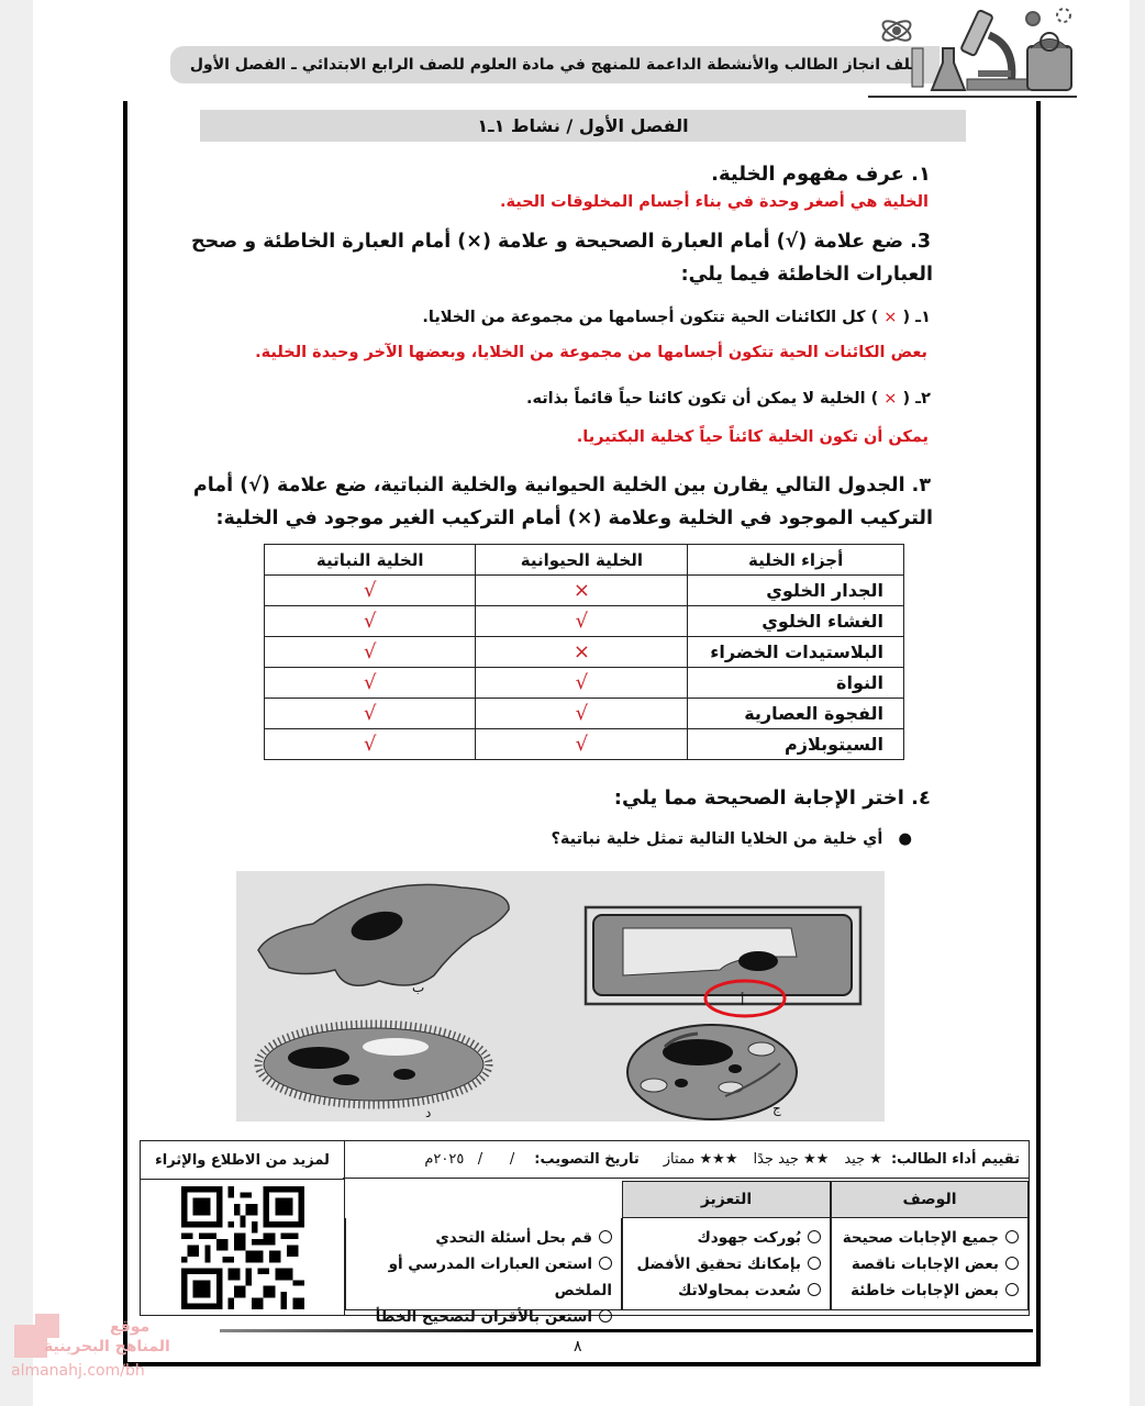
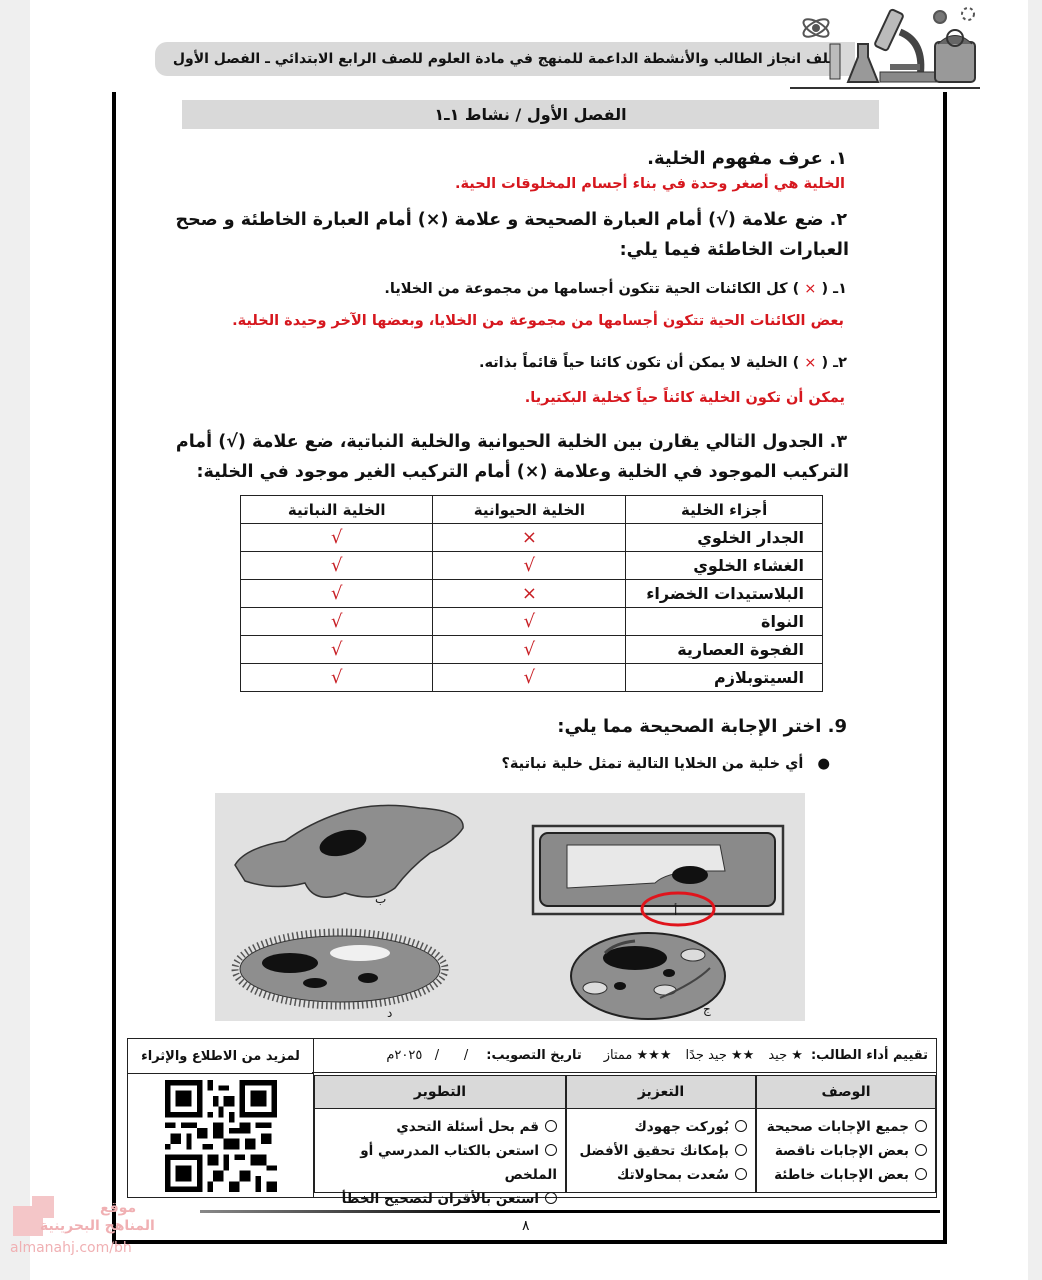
  لف انجاز الطالب والأنشطة الداعمة للمنهج في مادة العلوم للصف الرابع الابتدائي ـ الفصل الأول
  الفصل الأول / نشاط ١ـ١
  ١. عرف مفهوم الخلية.
  الخلية هي أصغر وحدة في بناء أجسام المخلوقات الحية.
- 3. ضع علامة (√) أمام العبارة الصحيحة و علامة (×) أمام العبارة الخاطئة و صحح
+ ٢. ضع علامة (√) أمام العبارة الصحيحة و علامة (×) أمام العبارة الخاطئة و صحح
  العبارات الخاطئة فيما يلي:
  ١ـ ( × ) كل الكائنات الحية تتكون أجسامها من مجموعة من الخلايا.
  بعض الكائنات الحية تتكون أجسامها من مجموعة من الخلايا، وبعضها الآخر وحيدة الخلية.
  ٢ـ ( × ) الخلية لا يمكن أن تكون كائنا حياً قائماً بذاته.
  يمكن أن تكون الخلية كائناً حياً كخلية البكتيريا.
  ٣. الجدول التالي يقارن بين الخلية الحيوانية والخلية النباتية، ضع علامة (√) أمام
  التركيب الموجود في الخلية وعلامة (×) أمام التركيب الغير موجود في الخلية:
  أجزاء الخلية	الخلية الحيوانية	الخلية النباتية
  الجدار الخلوي	×	√
  الغشاء الخلوي	√	√
  البلاستيدات الخضراء	×	√
  النواة	√	√
  الفجوة العصارية	√	√
  السيتوبلازم	√	√
- ٤. اختر الإجابة الصحيحة مما يلي:
+ 9. اختر الإجابة الصحيحة مما يلي:
  ●أي خلية من الخلايا التالية تمثل خلية نباتية؟
  ب
  أ
  د
  ج
  تقييم أداء الطالب:
  ★ جيد
  ★★ جيد جدًا
  ★★★ ممتاز
  تاريخ التصويب:
  / / ٢٠٢٥م
  لمزيد من الاطلاع والإثراء
  الوصف
  التعزيز
+ التطوير
  جميع الإجابات صحيحة
  بعض الإجابات ناقصة
  بعض الإجابات خاطئة
  بُوركت جهودك
  بإمكانك تحقيق الأفضل
  سُعدت بمحاولاتك
  قم بحل أسئلة التحدي
- استعن العبارات المدرسي أو الملخص
+ استعن بالكتاب المدرسي أو الملخص
  استعن بالأقران لتصحيح الخطأ
  ٨
  موقع
  المناهج البحرينية
  almanahj.com/bh
